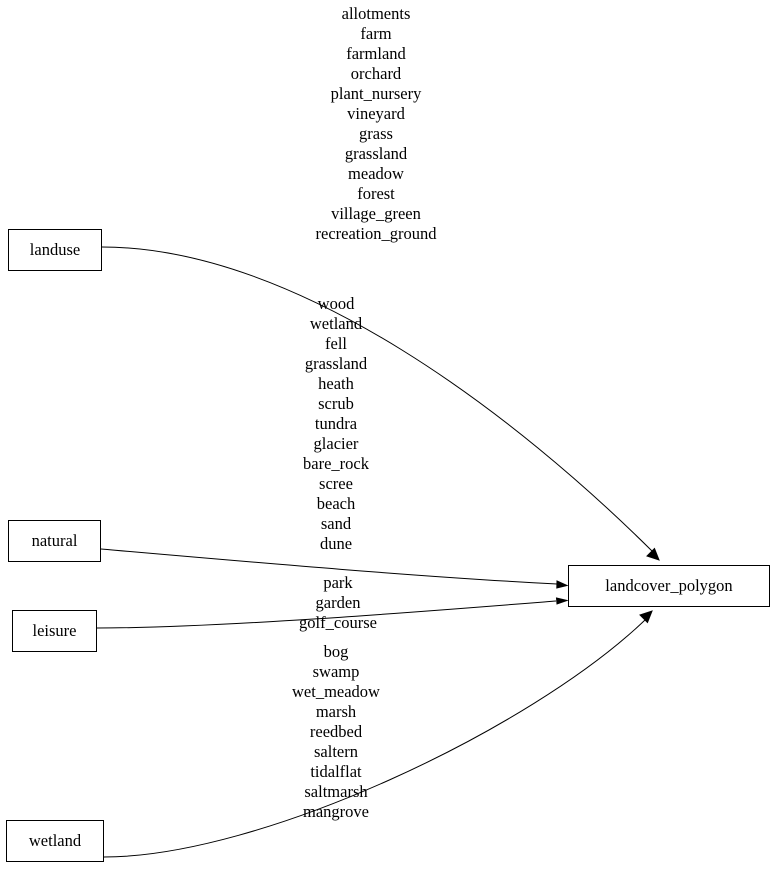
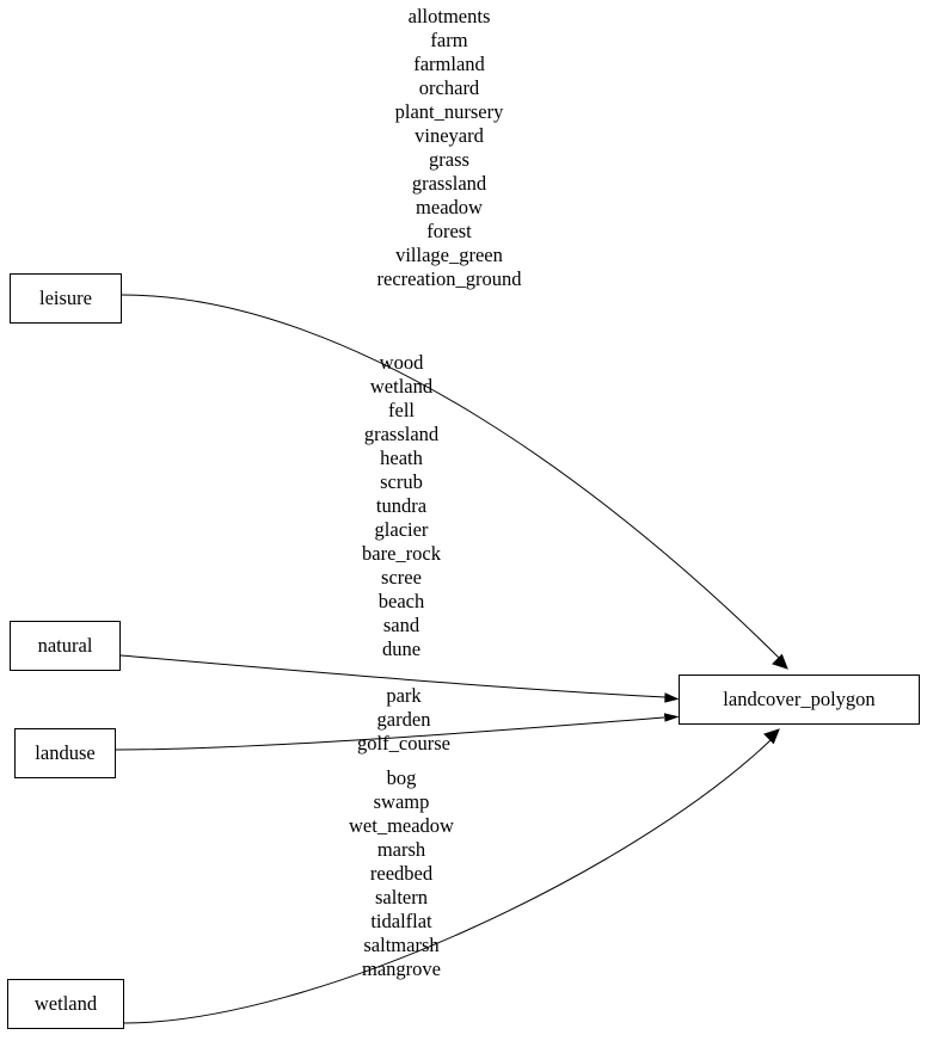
- landuse
+ leisure
  natural
- leisure
+ landuse
  wetland
  landcover_polygon
  allotments
  farm
  farmland
  orchard
  plant_nursery
  vineyard
  grass
  grassland
  meadow
  forest
  village_green
  recreation_ground
  wood
  wetland
  fell
  grassland
  heath
  scrub
  tundra
  glacier
  bare_rock
  scree
  beach
  sand
  dune
  park
  garden
  golf_course
  bog
  swamp
  wet_meadow
  marsh
  reedbed
  saltern
  tidalflat
  saltmarsh
  mangrove
